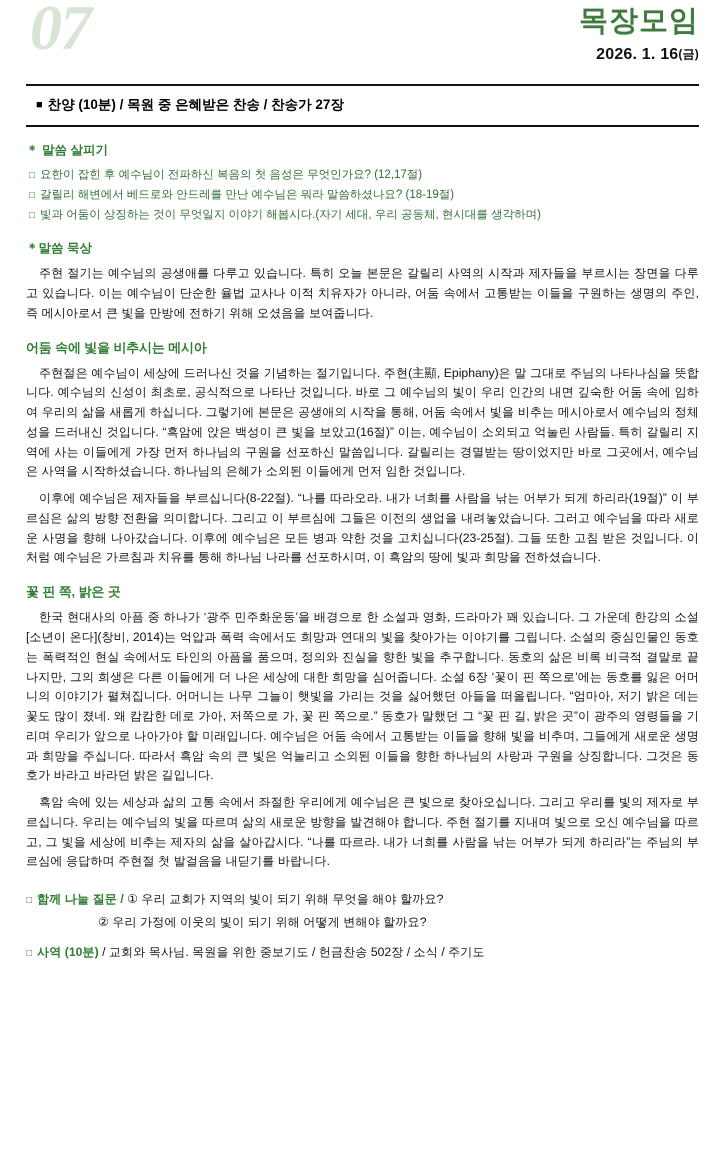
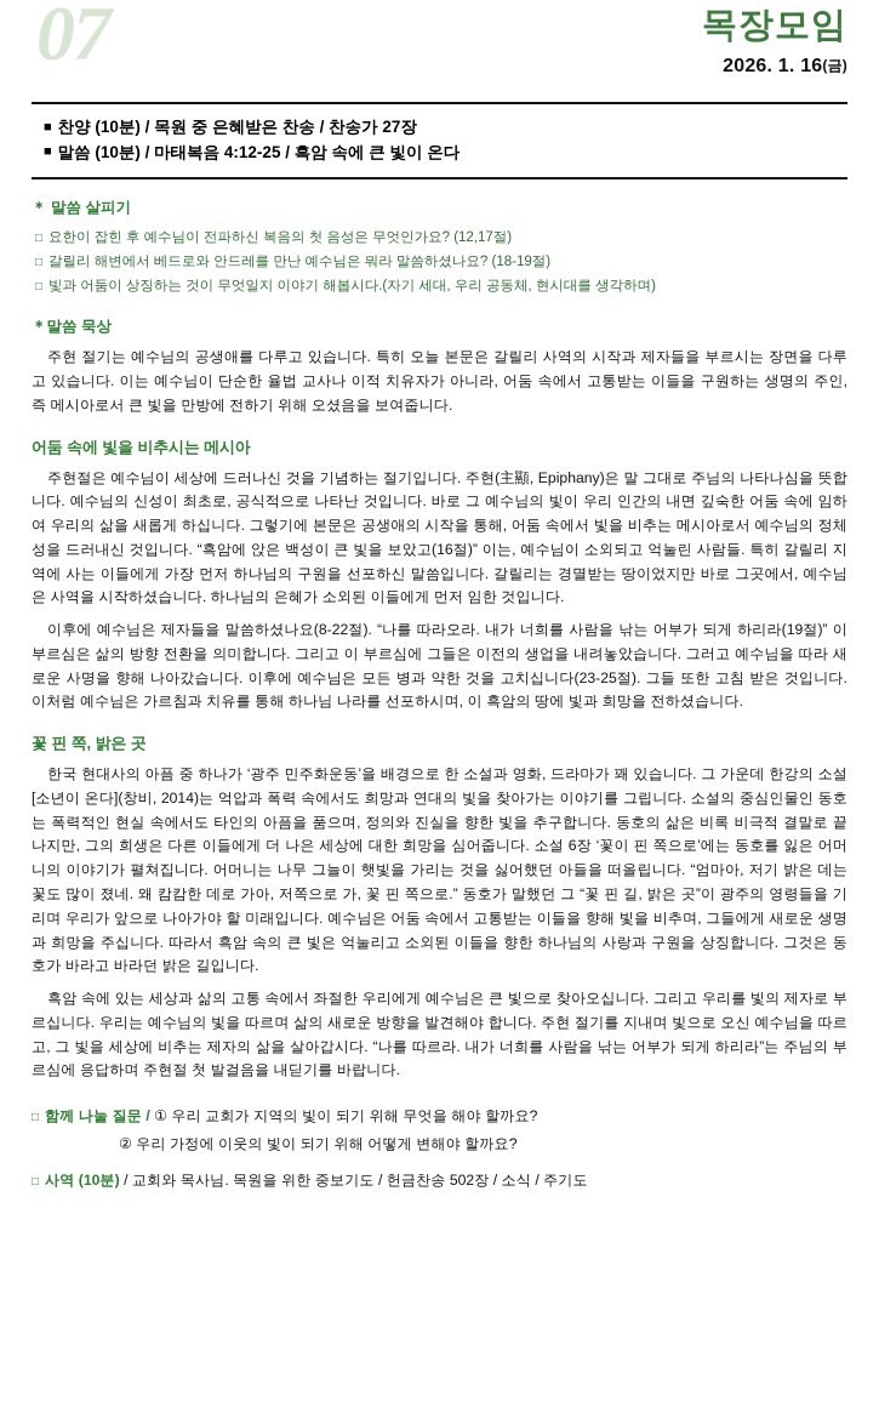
  07
  목장모임
  2026. 1. 16(금)
  ■ 찬양 (10분) / 목원 중 은혜받은 찬송 / 찬송가 27장
+ ■ 말씀 (10분) / 마태복음 4:12-25 / 흑암 속에 큰 빛이 온다
  ＊ 말씀 살피기
  □ 요한이 잡힌 후 예수님이 전파하신 복음의 첫 음성은 무엇인가요? (12,17절)
  □ 갈릴리 해변에서 베드로와 안드레를 만난 예수님은 뭐라 말씀하셨나요? (18-19절)
  □ 빛과 어둠이 상징하는 것이 무엇일지 이야기 해봅시다.(자기 세대, 우리 공동체, 현시대를 생각하며)
  ＊말씀 묵상
  주현 절기는 예수님의 공생애를 다루고 있습니다. 특히 오늘 본문은 갈릴리 사역의 시작과 제자들을 부르시는 장면을 다루고 있습니다. 이는 예수님이 단순한 율법 교사나 이적 치유자가 아니라, 어둠 속에서 고통받는 이들을 구원하는 생명의 주인, 즉 메시아로서 큰 빛을 만방에 전하기 위해 오셨음을 보여줍니다.
  어둠 속에 빛을 비추시는 메시아
  주현절은 예수님이 세상에 드러나신 것을 기념하는 절기입니다. 주현(主顯, Epiphany)은 말 그대로 주님의 나타나심을 뜻합니다. 예수님의 신성이 최초로, 공식적으로 나타난 것입니다. 바로 그 예수님의 빛이 우리 인간의 내면 깊숙한 어둠 속에 임하여 우리의 삶을 새롭게 하십니다. 그렇기에 본문은 공생애의 시작을 통해, 어둠 속에서 빛을 비추는 메시아로서 예수님의 정체성을 드러내신 것입니다. “흑암에 앉은 백성이 큰 빛을 보았고(16절)” 이는, 예수님이 소외되고 억눌린 사람들. 특히 갈릴리 지역에 사는 이들에게 가장 먼저 하나님의 구원을 선포하신 말씀입니다. 갈릴리는 경멸받는 땅이었지만 바로 그곳에서, 예수님은 사역을 시작하셨습니다. 하나님의 은혜가 소외된 이들에게 먼저 임한 것입니다.
- 이후에 예수님은 제자들을 부르십니다(8-22절). “나를 따라오라. 내가 너희를 사람을 낚는 어부가 되게 하리라(19절)” 이 부르심은 삶의 방향 전환을 의미합니다. 그리고 이 부르심에 그들은 이전의 생업을 내려놓았습니다. 그러고 예수님을 따라 새로운 사명을 향해 나아갔습니다. 이후에 예수님은 모든 병과 약한 것을 고치십니다(23-25절). 그들 또한 고침 받은 것입니다. 이처럼 예수님은 가르침과 치유를 통해 하나님 나라를 선포하시며, 이 흑암의 땅에 빛과 희망을 전하셨습니다.
+ 이후에 예수님은 제자들을 말씀하셨나요(8-22절). “나를 따라오라. 내가 너희를 사람을 낚는 어부가 되게 하리라(19절)” 이 부르심은 삶의 방향 전환을 의미합니다. 그리고 이 부르심에 그들은 이전의 생업을 내려놓았습니다. 그러고 예수님을 따라 새로운 사명을 향해 나아갔습니다. 이후에 예수님은 모든 병과 약한 것을 고치십니다(23-25절). 그들 또한 고침 받은 것입니다. 이처럼 예수님은 가르침과 치유를 통해 하나님 나라를 선포하시며, 이 흑암의 땅에 빛과 희망을 전하셨습니다.
  꽃 핀 쪽, 밝은 곳
  한국 현대사의 아픔 중 하나가 ‘광주 민주화운동’을 배경으로 한 소설과 영화, 드라마가 꽤 있습니다. 그 가운데 한강의 소설 [소년이 온다](창비, 2014)는 억압과 폭력 속에서도 희망과 연대의 빛을 찾아가는 이야기를 그립니다. 소설의 중심인물인 동호는 폭력적인 현실 속에서도 타인의 아픔을 품으며, 정의와 진실을 향한 빛을 추구합니다. 동호의 삶은 비록 비극적 결말로 끝나지만, 그의 희생은 다른 이들에게 더 나은 세상에 대한 희망을 심어줍니다. 소설 6장 ‘꽃이 핀 쪽으로’에는 동호를 잃은 어머니의 이야기가 펼쳐집니다. 어머니는 나무 그늘이 햇빛을 가리는 것을 싫어했던 아들을 떠올립니다. “엄마아, 저기 밝은 데는 꽃도 많이 졌네. 왜 캄캄한 데로 가아, 저쪽으로 가, 꽃 핀 쪽으로.” 동호가 말했던 그 “꽃 핀 길, 밝은 곳”이 광주의 영령들을 기리며 우리가 앞으로 나아가야 할 미래입니다. 예수님은 어둠 속에서 고통받는 이들을 향해 빛을 비추며, 그들에게 새로운 생명과 희망을 주십니다. 따라서 흑암 속의 큰 빛은 억눌리고 소외된 이들을 향한 하나님의 사랑과 구원을 상징합니다. 그것은 동호가 바라고 바라던 밝은 길입니다.
  흑암 속에 있는 세상과 삶의 고통 속에서 좌절한 우리에게 예수님은 큰 빛으로 찾아오십니다. 그리고 우리를 빛의 제자로 부르십니다. 우리는 예수님의 빛을 따르며 삶의 새로운 방향을 발견해야 합니다. 주현 절기를 지내며 빛으로 오신 예수님을 따르고, 그 빛을 세상에 비추는 제자의 삶을 살아갑시다. “나를 따르라. 내가 너희를 사람을 낚는 어부가 되게 하리라”는 주님의 부르심에 응답하며 주현절 첫 발걸음을 내딛기를 바랍니다.
  □ 함께 나눌 질문 / ① 우리 교회가 지역의 빛이 되기 위해 무엇을 해야 할까요?
  ② 우리 가정에 이웃의 빛이 되기 위해 어떻게 변해야 할까요?
  □ 사역 (10분) / 교회와 목사님. 목원을 위한 중보기도 / 헌금찬송 502장 / 소식 / 주기도
